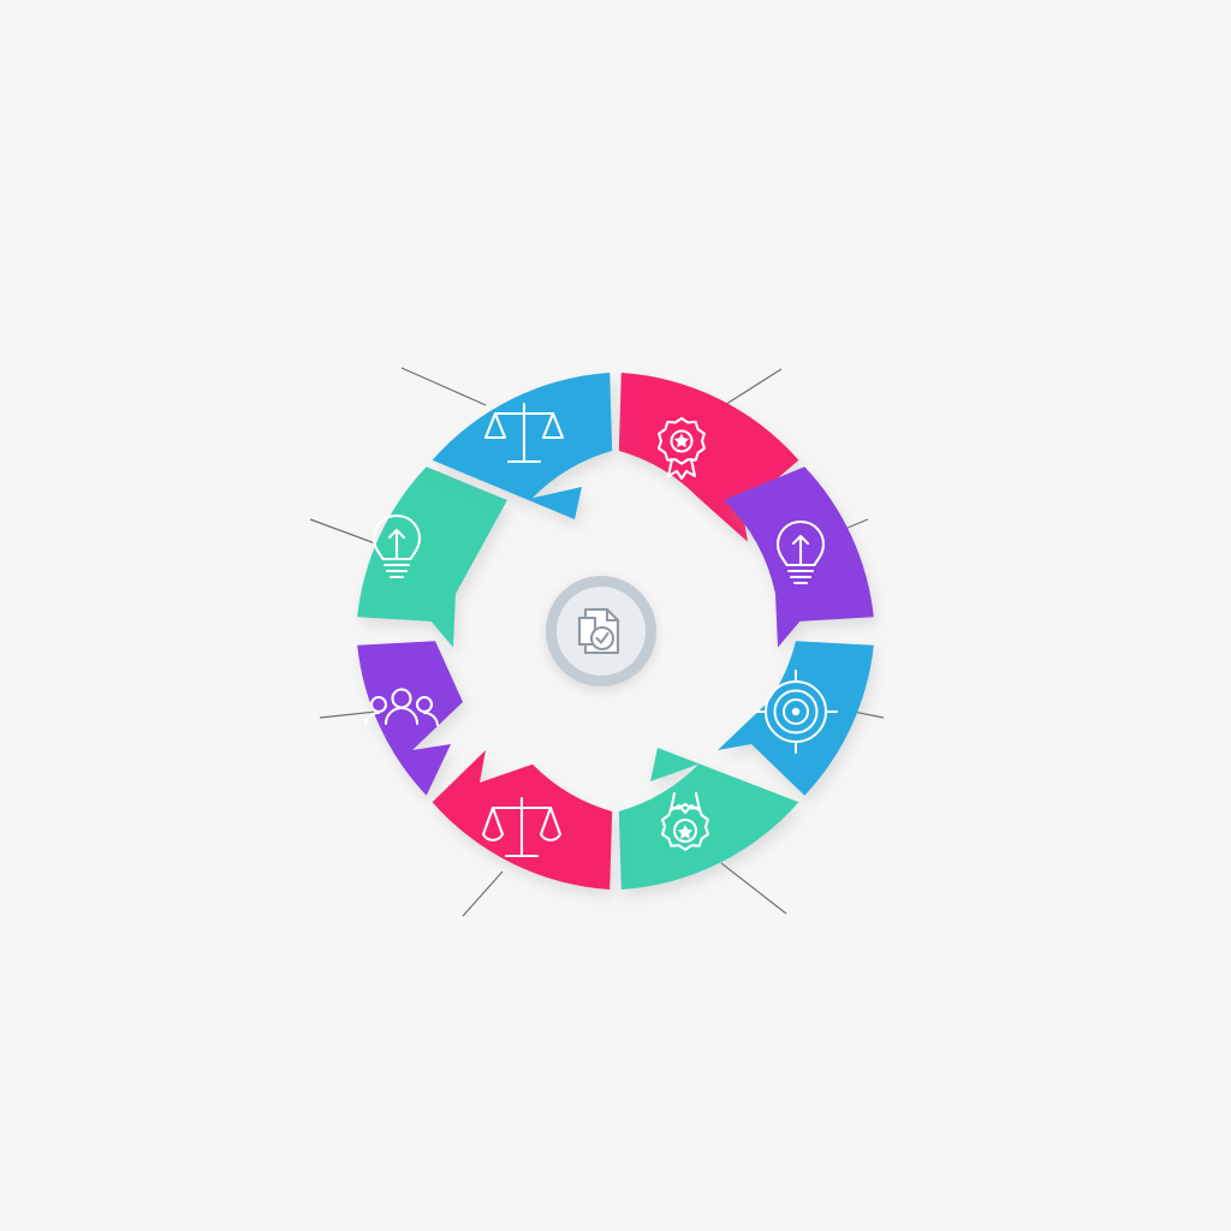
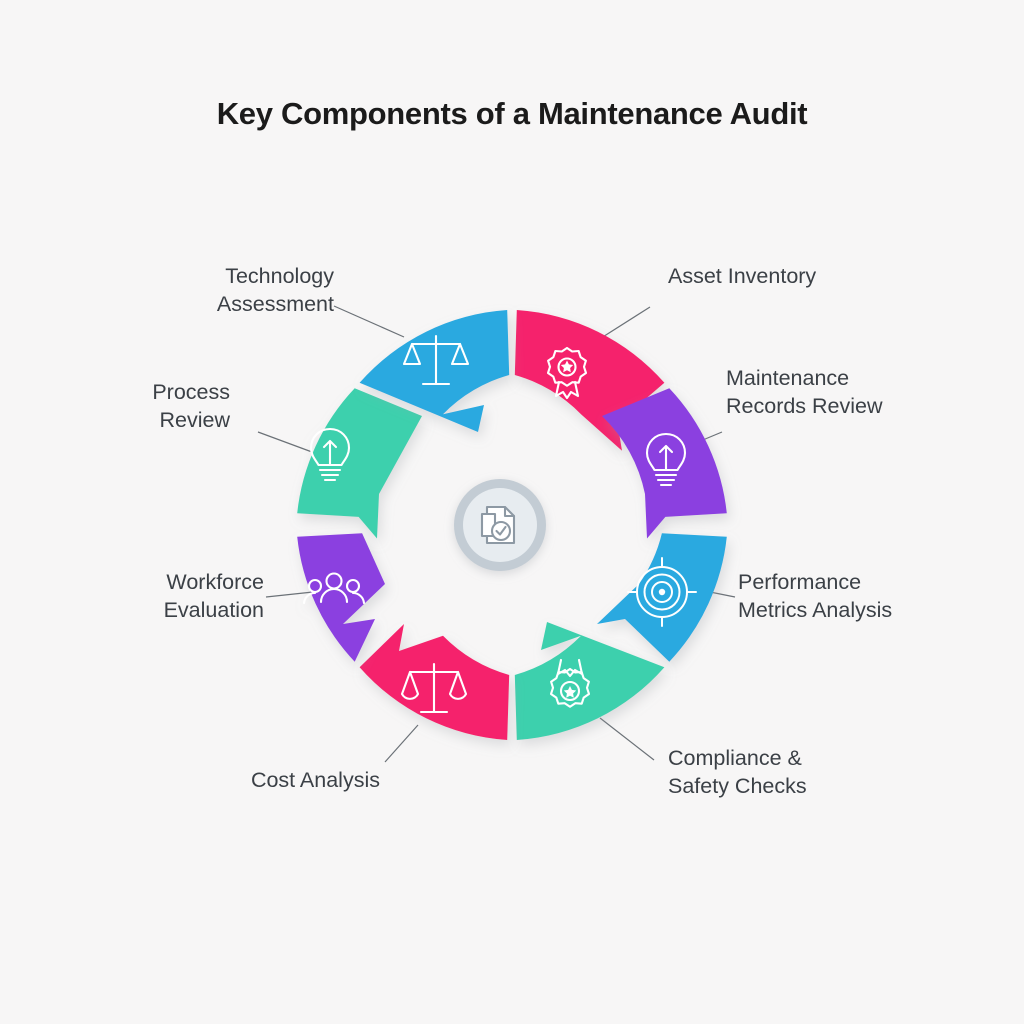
+ Key Components of a Maintenance Audit
+ Technology
+ Assessment
+ Process
+ Review
+ Workforce
+ Evaluation
+ Cost Analysis
+ Asset Inventory
+ Maintenance
+ Records Review
+ Performance
+ Metrics Analysis
+ Compliance &
+ Safety Checks
